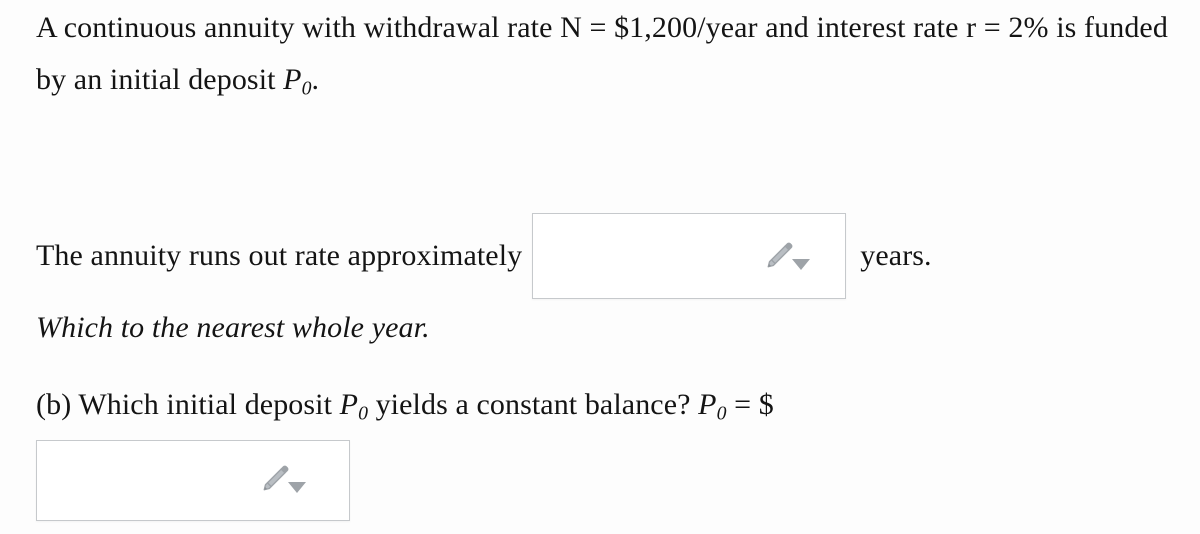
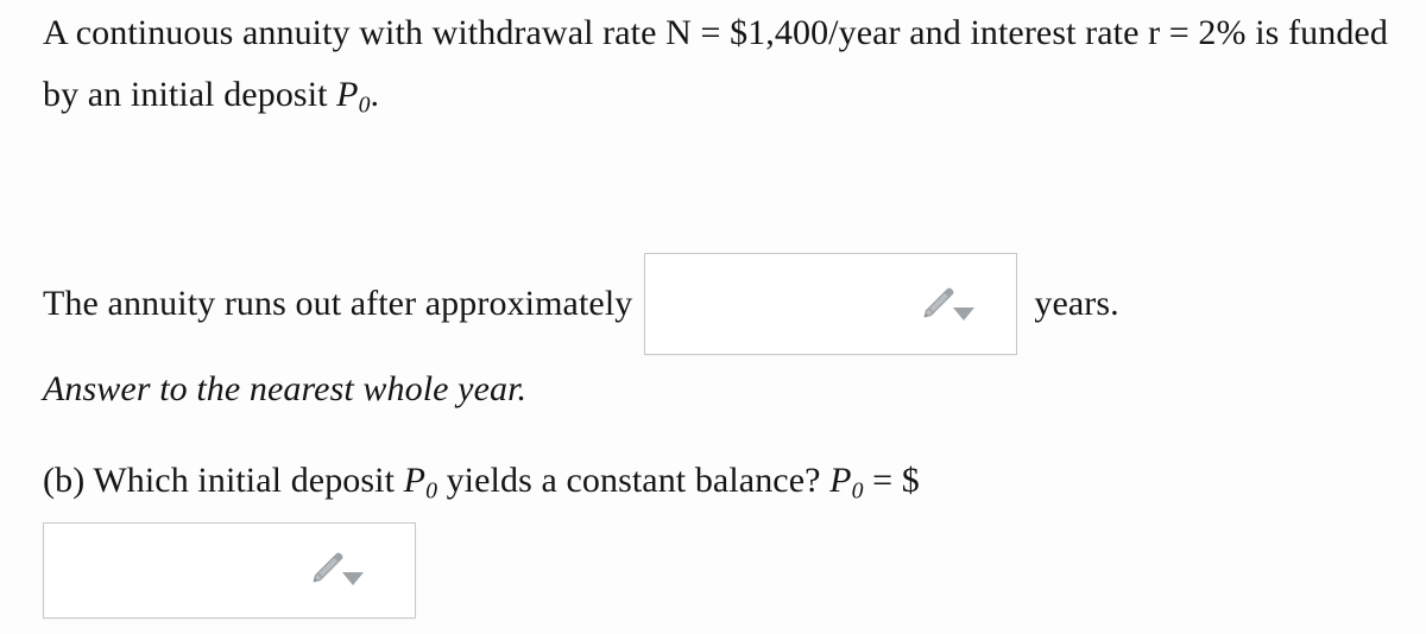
- A continuous annuity with withdrawal rate N = $1,200/year and interest rate r = 2% is funded by an initial deposit P0.
+ A continuous annuity with withdrawal rate N = $1,400/year and interest rate r = 2% is funded by an initial deposit P0.
- The annuity runs out rate approximately
+ The annuity runs out after approximately
  years.
- Which to the nearest whole year.
+ Answer to the nearest whole year.
  (b) Which initial deposit P0 yields a constant balance? P0 = $
